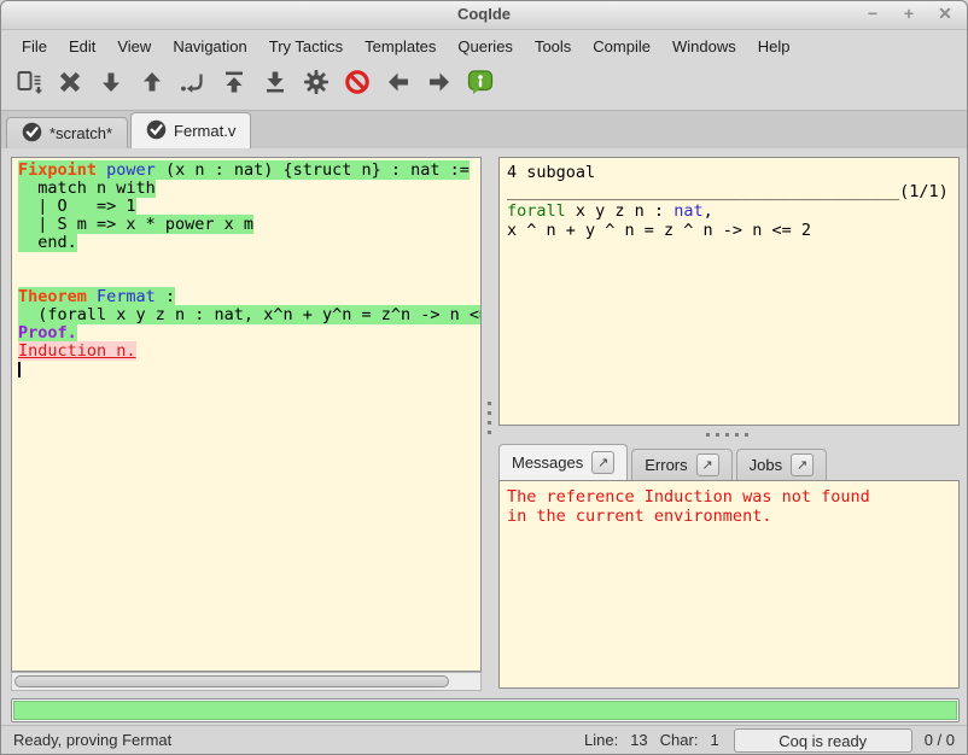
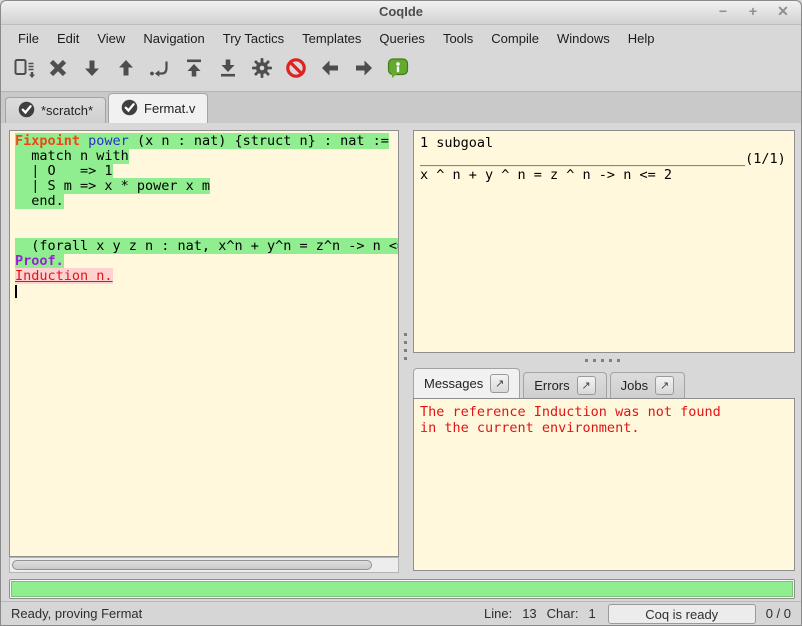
  CoqIde
  −
  +
  ✕
  File
  Edit
  View
  Navigation
  Try Tactics
  Templates
  Queries
  Tools
  Compile
  Windows
  Help
  *scratch*
  Fermat.v
  Fixpoint power (x n : nat) {struct n} : nat :=
  match n with
  | O => 1
  | S m => x * power x m
  end.
- Theorem Fermat :
  (forall x y z n : nat, x^n + y^n = z^n -> n <
  Proof.
  Induction n.
- 4 subgoal
+ 1 subgoal
  ________________________________________(1/1)
- forall x y z n : nat,
  x ^ n + y ^ n = z ^ n -> n <= 2
  Messages
  ↗
  Errors
  ↗
  Jobs
  ↗
  The reference Induction was not found
  in the current environment.
  Ready, proving Fermat
  Line:
  13
  Char:
  1
  Coq is ready
  0 / 0
